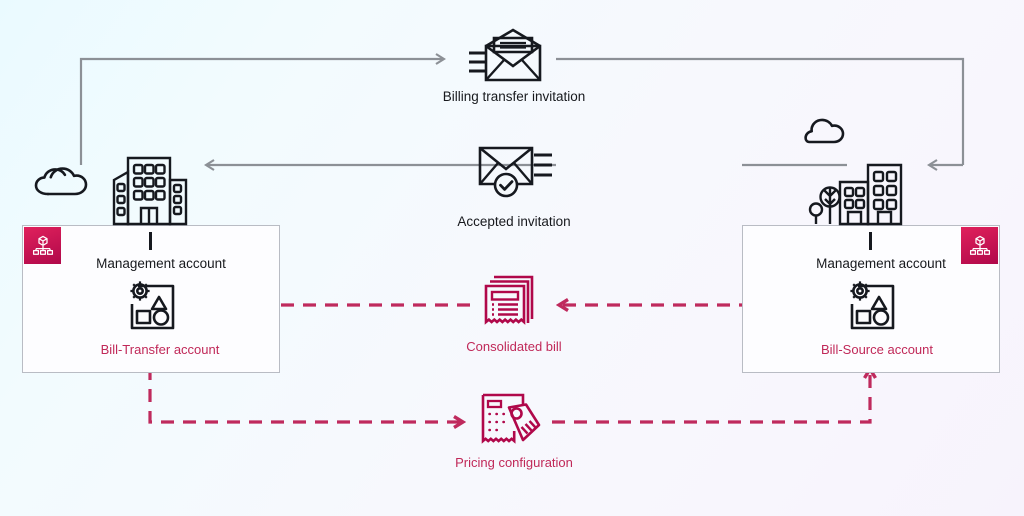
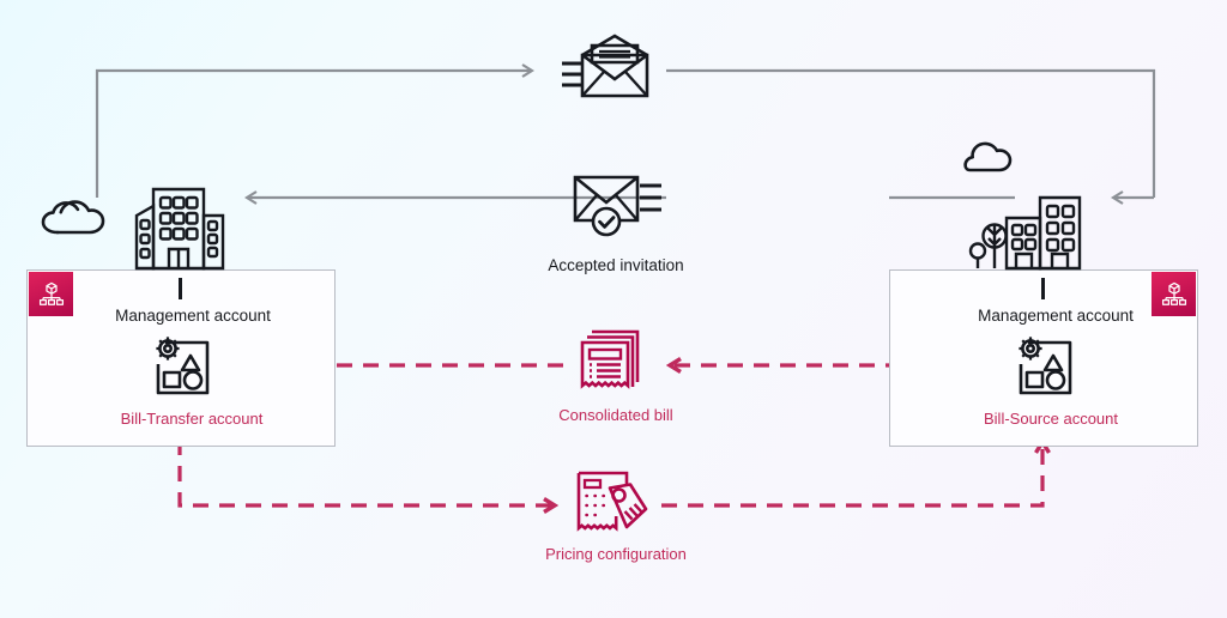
  Management account
  Bill-Transfer account
  Management account
  Bill-Source account
- Billing transfer invitation
  Accepted invitation
  Consolidated bill
  Pricing configuration
